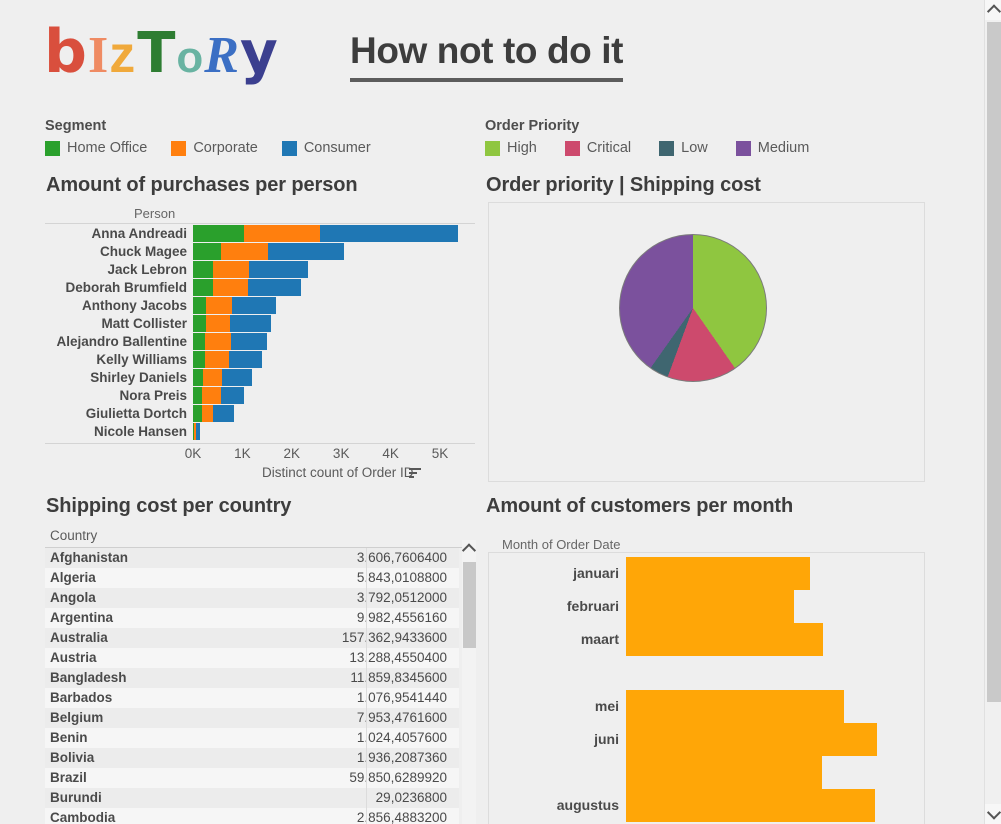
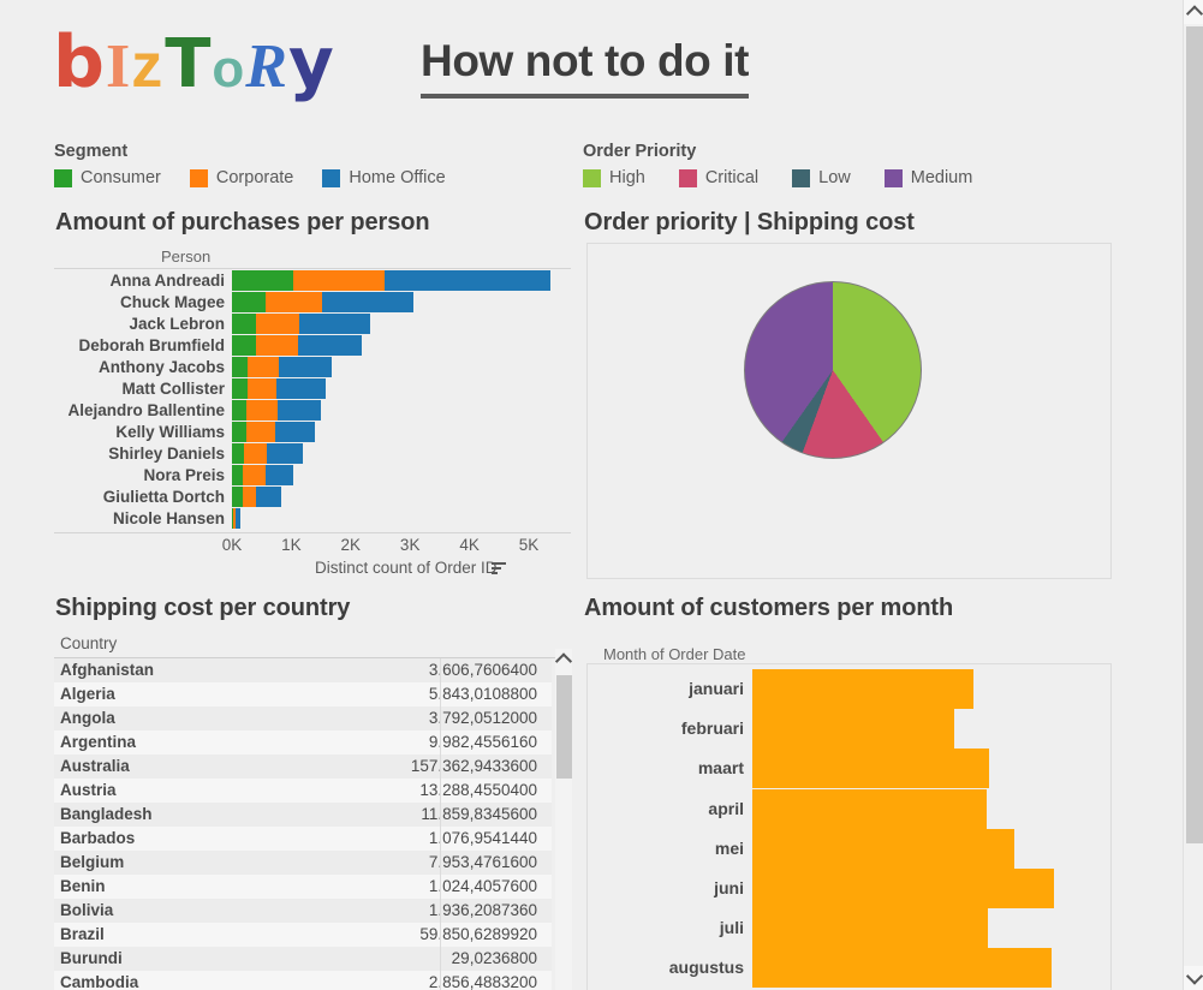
  bIzToRy
  How not to do it
  Segment
- Home Office
+ Consumer
  Corporate
- Consumer
+ Home Office
  Order Priority
  High
  Critical
  Low
  Medium
  Amount of purchases per person
  Order priority | Shipping cost
  Shipping cost per country
  Amount of customers per month
  Person
  Anna Andreadi
  Chuck Magee
  Jack Lebron
  Deborah Brumfield
  Anthony Jacobs
  Matt Collister
  Alejandro Ballentine
  Kelly Williams
  Shirley Daniels
  Nora Preis
  Giulietta Dortch
  Nicole Hansen
  0K
  1K
  2K
  3K
  4K
  5K
  Distinct count of Order I
  Country
  Afghanistan
  3606,7606400
  Algeria
  5843,0108800
  Angola
  3792,0512000
  Argentina
  9982,4556160
  Australia
  157362,9433600
  Austria
  13288,4550400
  Bangladesh
  11859,8345600
  Barbados
  1076,9541440
  Belgium
  7953,4761600
  Benin
  1024,4057600
  Bolivia
  1936,2087360
  Brazil
  59850,6289920
  Burundi
  29,0236800
  Cambodia
  2856,4883200
  Month of Order Date
  januari
  februari
  maart
+ april
  mei
  juni
+ juli
  augustus
